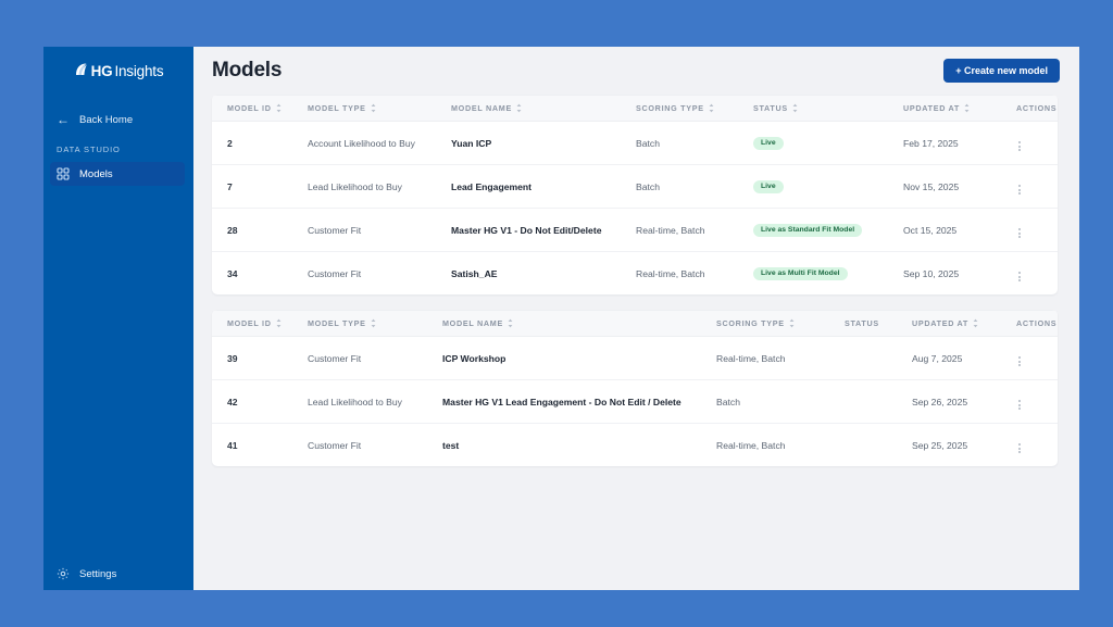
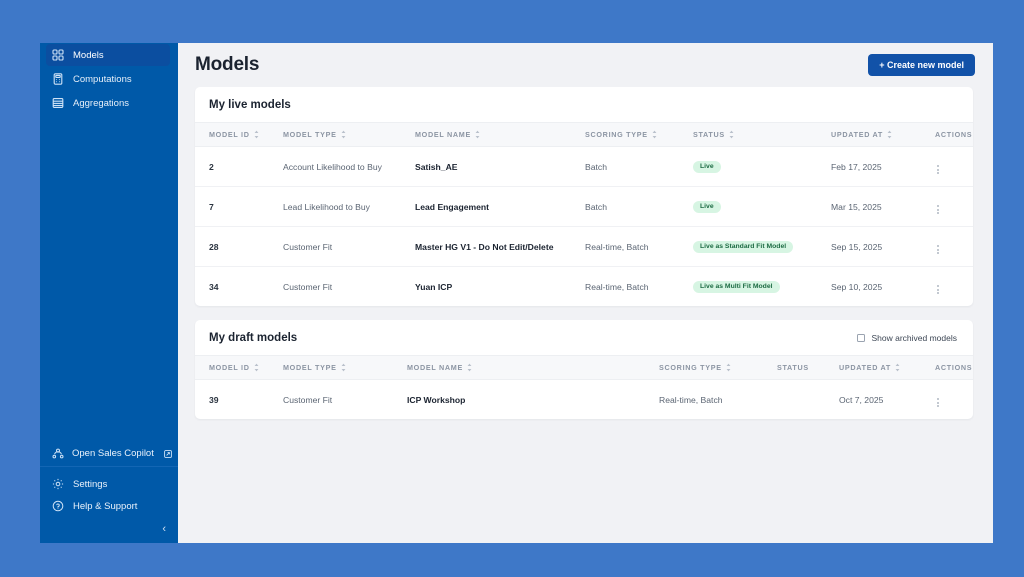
- HG
- Insights
- ←
- Back Home
- DATA STUDIO
  Models
+ Computations
+ Aggregations
+ Open Sales Copilot
  Settings
+ Help & Support
+ ‹
  Models
  + Create new model
+ My live models
  MODEL ID	MODEL TYPE	MODEL NAME	SCORING TYPE	STATUS	UPDATED AT	ACTIONS
- 2	Account Likelihood to Buy	Yuan ICP	Batch		Feb 17, 2025
+ 2	Account Likelihood to Buy	Satish_AE	Batch		Feb 17, 2025
- 7	Lead Likelihood to Buy	Lead Engagement	Batch		Nov 15, 2025
+ 7	Lead Likelihood to Buy	Lead Engagement	Batch		Mar 15, 2025
- 28	Customer Fit	Master HG V1 - Do Not Edit/Delete	Real-time, Batch		Oct 15, 2025
+ 28	Customer Fit	Master HG V1 - Do Not Edit/Delete	Real-time, Batch		Sep 15, 2025
- 34	Customer Fit	Satish_AE	Real-time, Batch		Sep 10, 2025
+ 34	Customer Fit	Yuan ICP	Real-time, Batch		Sep 10, 2025
+ My draft models
+ Show archived models
  MODEL ID	MODEL TYPE	MODEL NAME	SCORING TYPE	STATUS	UPDATED AT	ACTIONS
- 39	Customer Fit	ICP Workshop	Real-time, Batch		Aug 7, 2025
+ 39	Customer Fit	ICP Workshop	Real-time, Batch		Oct 7, 2025
- 42	Lead Likelihood to Buy	Master HG V1 Lead Engagement - Do Not Edit / Delete	Batch		Sep 26, 2025
- 41	Customer Fit	test	Real-time, Batch		Sep 25, 2025
